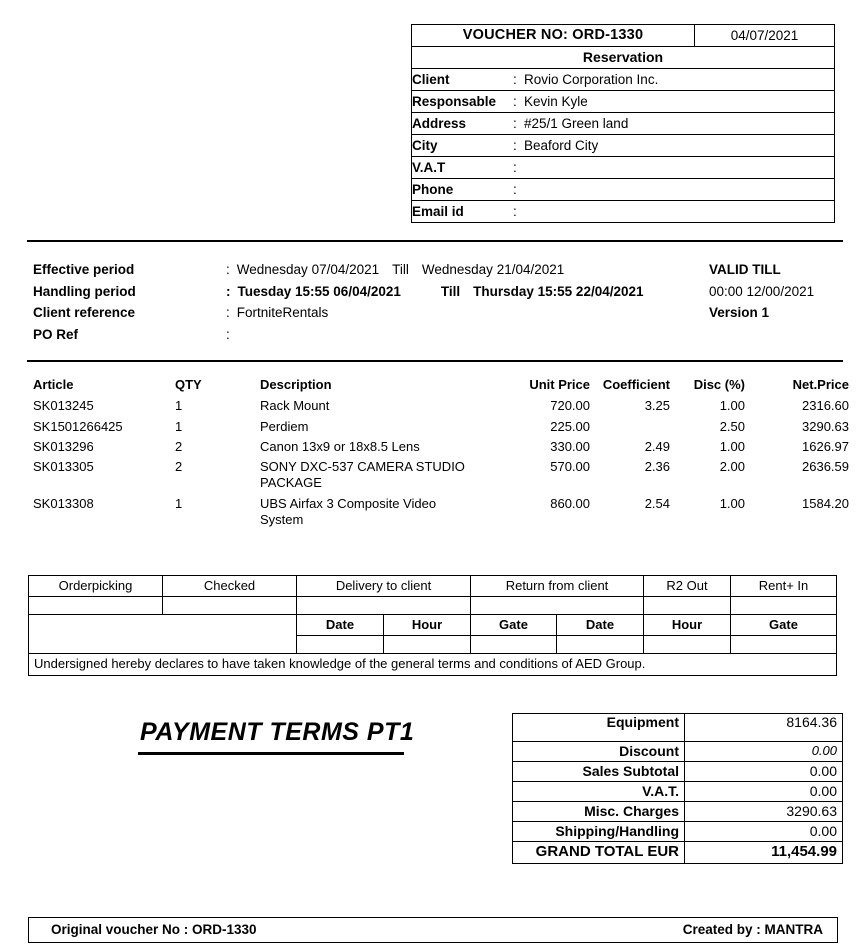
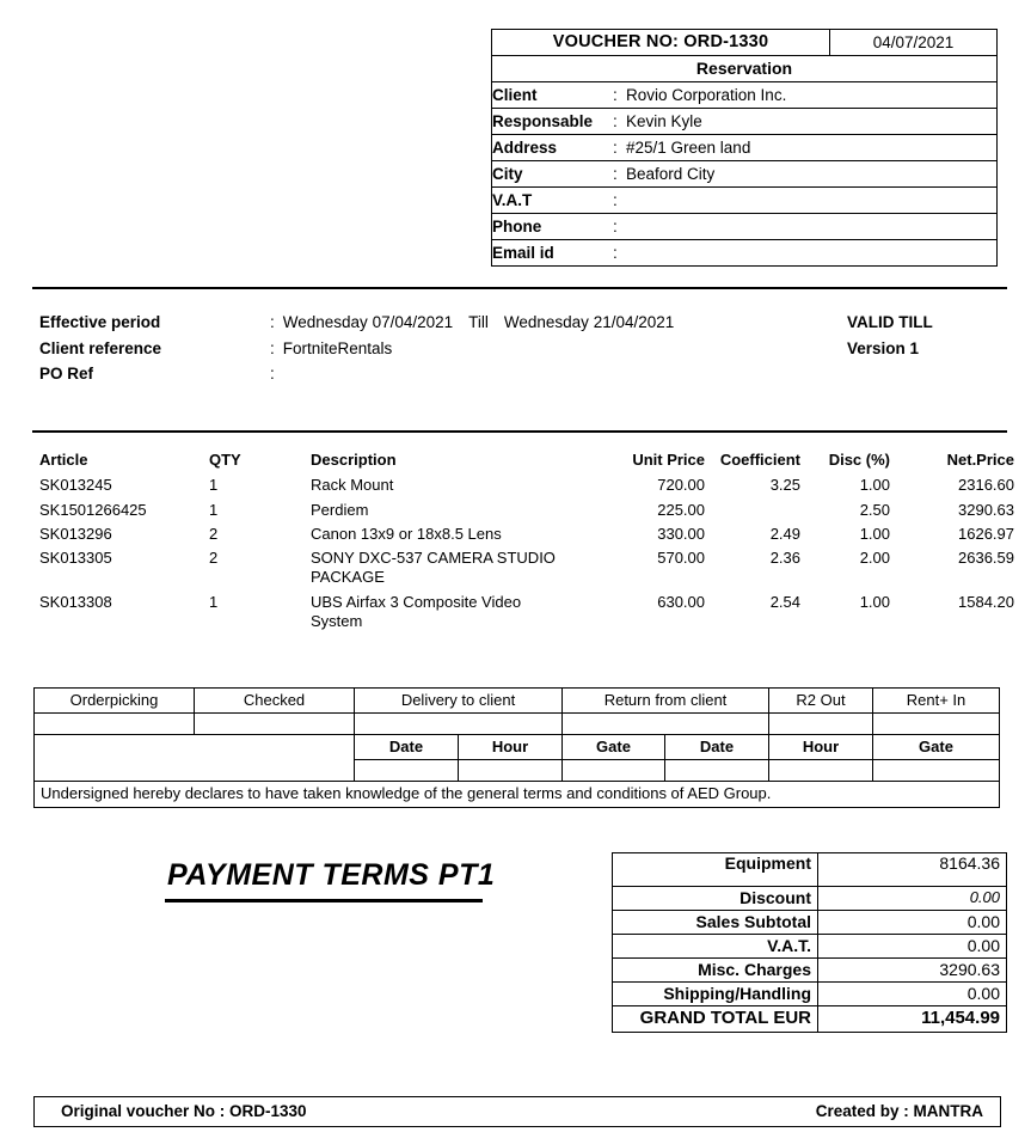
  VOUCHER NO: ORD-1330	04/07/2021
  Reservation
  Client	: Rovio Corporation Inc.
  Responsable	: Kevin Kyle
  Address	: #25/1 Green land
  City	: Beaford City
  V.A.T	:
  Phone	:
  Email id	:
  Effective period
  : Wednesday 07/04/2021 Till Wednesday 21/04/2021
  VALID TILL
- Handling period
- : Tuesday 15:55 06/04/2021 Till Thursday 15:55 22/04/2021
- 00:00 12/00/2021
  Client reference
  : FortniteRentals
  Version 1
  PO Ref
  :
  Article	QTY	Description	Unit Price	Coefficient	Disc (%)	Net.Price
  SK013245	1	Rack Mount	720.00	3.25	1.00	2316.60
  SK1501266425	1	Perdiem	225.00		2.50	3290.63
  SK013296	2	Canon 13x9 or 18x8.5 Lens	330.00	2.49	1.00	1626.97
  SK013305	2	SONY DXC-537 CAMERA STUDIO PACKAGE	570.00	2.36	2.00	2636.59
- SK013308	1	UBS Airfax 3 Composite Video System	860.00	2.54	1.00	1584.20
+ SK013308	1	UBS Airfax 3 Composite Video System	630.00	2.54	1.00	1584.20
  Orderpicking	Checked	Delivery to client	Return from client	R2 Out	Rent+ In
  	Date	Hour	Gate	Date	Hour	Gate
  Undersigned hereby declares to have taken knowledge of the general terms and conditions of AED Group.
  PAYMENT TERMS PT1
  Equipment	8164.36
  Discount	0.00
  Sales Subtotal	0.00
  V.A.T.	0.00
  Misc. Charges	3290.63
  Shipping/Handling	0.00
  GRAND TOTAL EUR	11,454.99
  Original voucher No : ORD-1330
  Created by : MANTRA
